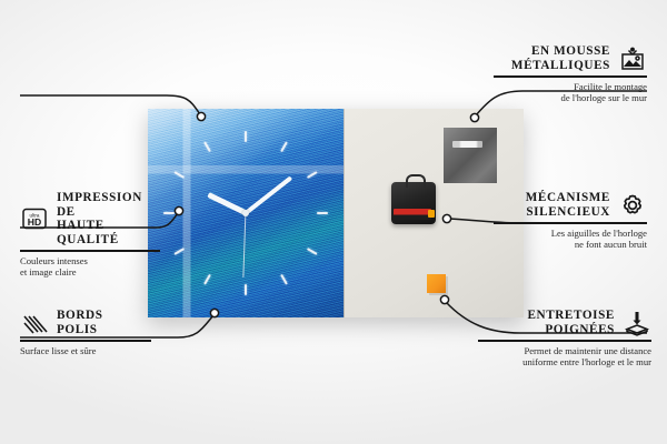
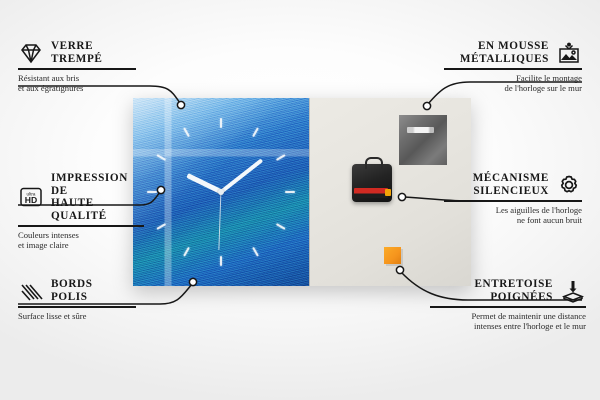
+ VERRE
+ TREMPÉ
+ Résistant aux bris
+ et aux égratignures
  HD
  IMPRESSION DE
  HAUTE QUALITÉ
  Couleurs intenses
  et image claire
  BORDS
  POLIS
  Surface lisse et sûre
  EN MOUSSE
  MÉTALLIQUES
  Facilite le montage
  de l'horloge sur le mur
  MÉCANISME
  SILENCIEUX
  Les aiguilles de l'horloge
  ne font aucun bruit
  ENTRETOISE
  POIGNÉES
  Permet de maintenir une distance
- uniforme entre l'horloge et le mur
+ intenses entre l'horloge et le mur
